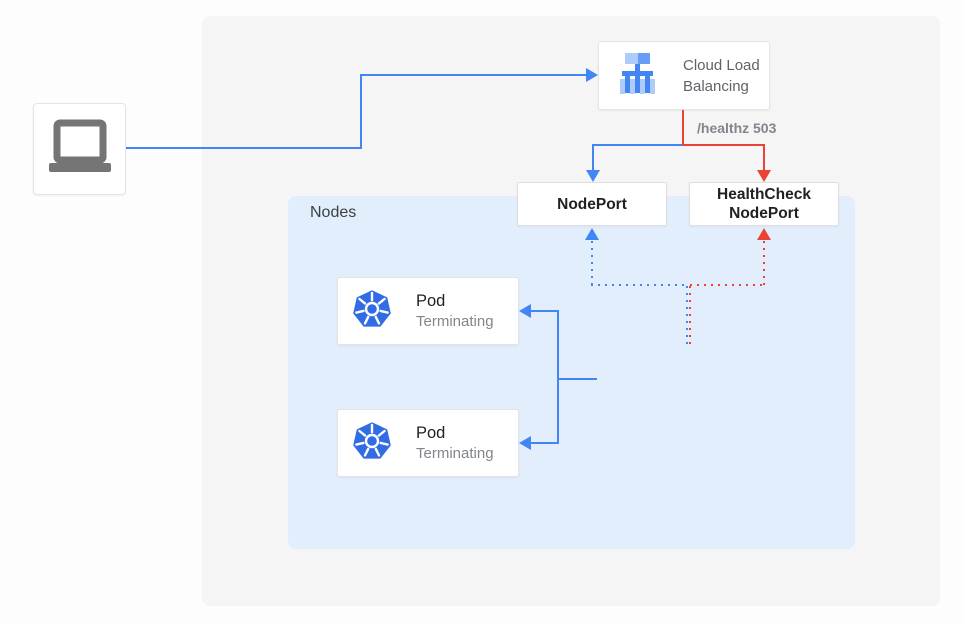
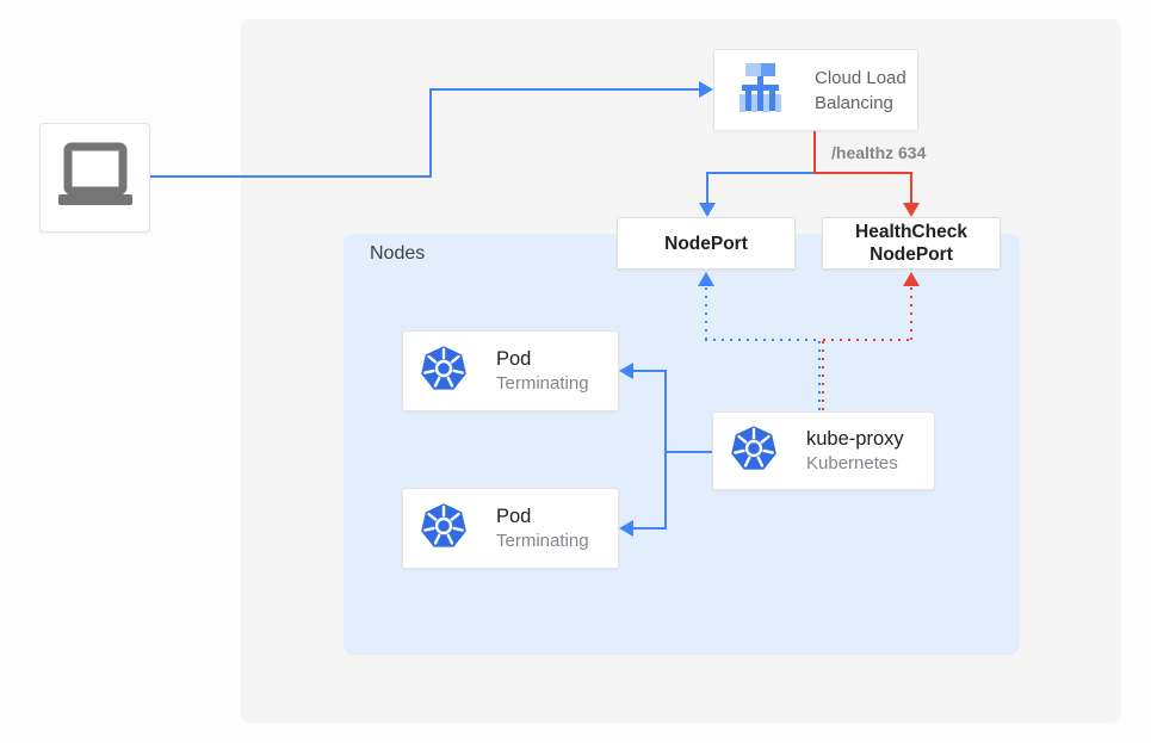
  Nodes
  Cloud Load Balancing
- /healthz 503
+ /healthz 634
  NodePort
  HealthCheck
  NodePort
  Pod
  Terminating
  Pod
  Terminating
+ kube-proxy
+ Kubernetes
